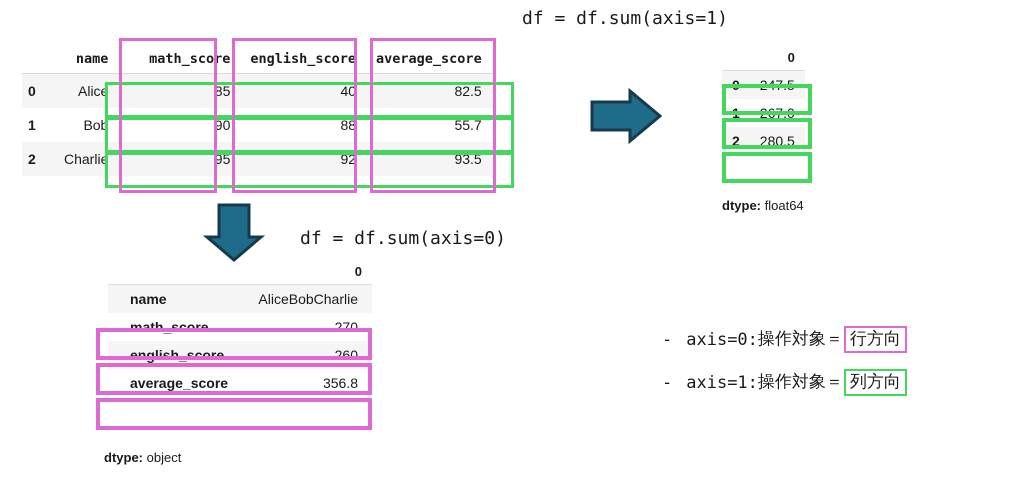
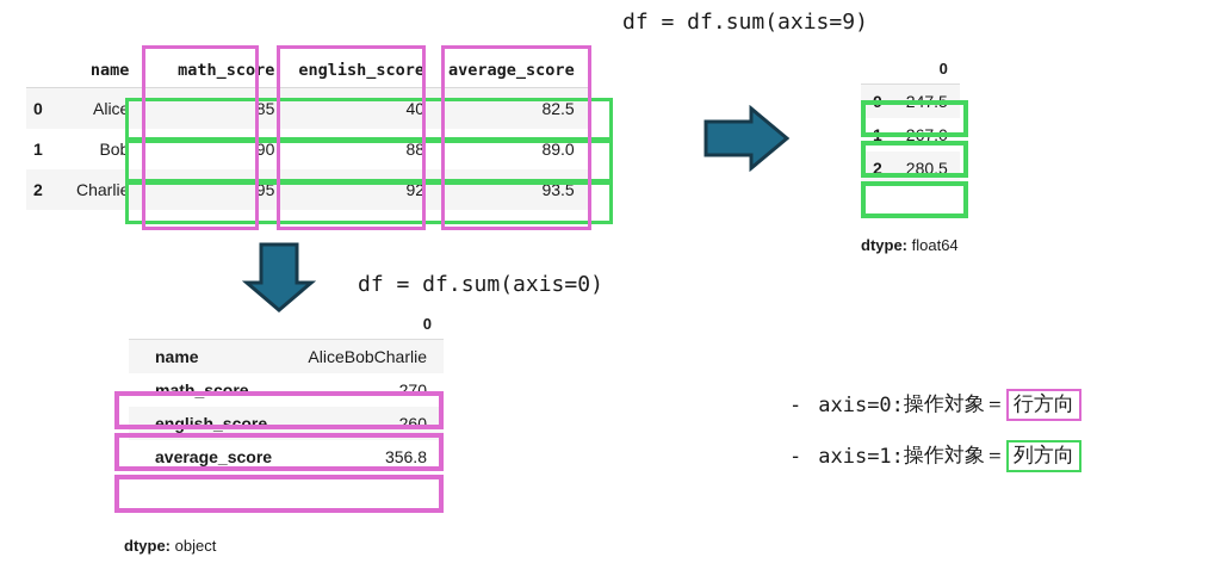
- df = df.sum(axis=1)
+ df = df.sum(axis=9)
  	name	math_score	english_score	average_score
  0	Alice	85	40	82.5
- 1	Bob	90	88	55.7
+ 1	Bob	90	88	89.0
  2	Charlie	95	92	93.5
  0
  0	247.5
  1	267.0
  2	280.5
  dtype: float64
  df = df.sum(axis=0)
  0
  name	AliceBobCharlie
  math_score	270
  english_score	260
  average_score	356.8
  dtype: object
  -
  axis=0:
  操作対象＝
  行方向
  -
  axis=1:
  操作対象＝
  列方向
